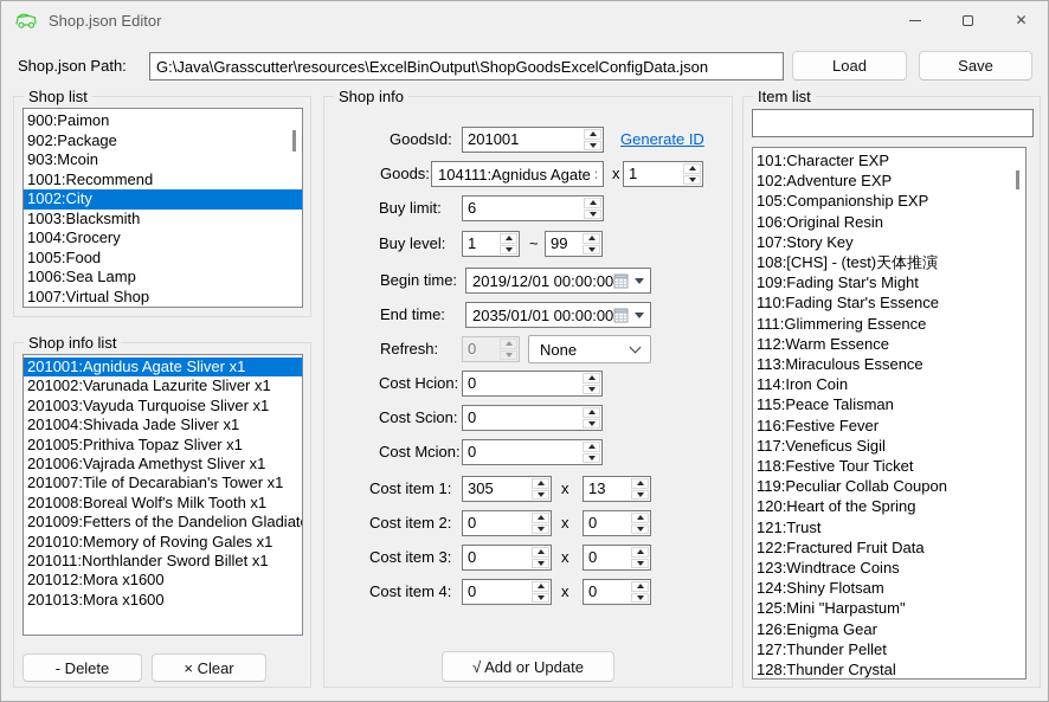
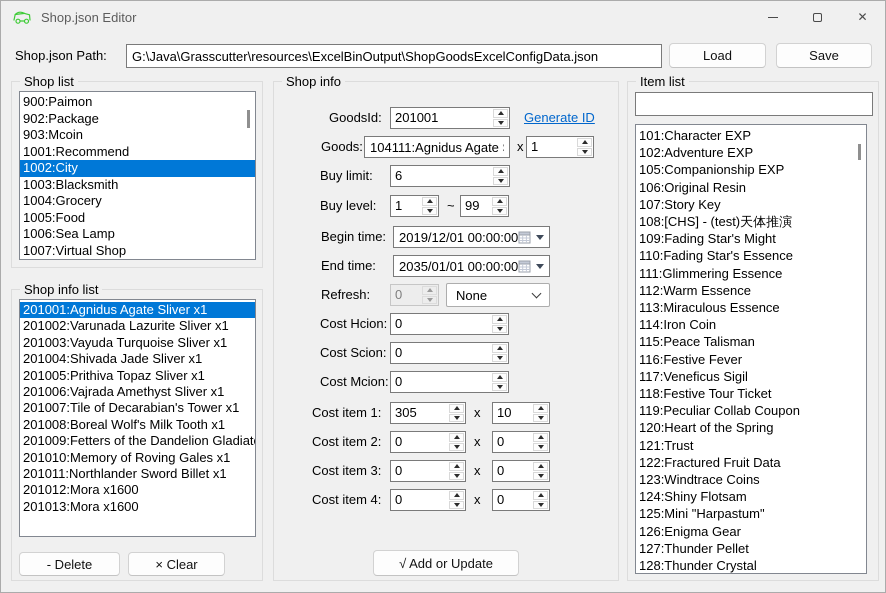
  Shop.json Editor
  ✕
  Shop.json Path:
  G:\Java\Grasscutter\resources\ExcelBinOutput\ShopGoodsExcelConfigData.json
  Load
  Save
  Shop list
  900:Paimon
  902:Package
  903:Mcoin
  1001:Recommend
  1002:City
  1003:Blacksmith
  1004:Grocery
  1005:Food
  1006:Sea Lamp
  1007:Virtual Shop
  Shop info list
  201001:Agnidus Agate Sliver x1
  201002:Varunada Lazurite Sliver x1
  201003:Vayuda Turquoise Sliver x1
  201004:Shivada Jade Sliver x1
  201005:Prithiva Topaz Sliver x1
  201006:Vajrada Amethyst Sliver x1
  201007:Tile of Decarabian's Tower x1
  201008:Boreal Wolf's Milk Tooth x1
  201009:Fetters of the Dandelion Gladiat
  201010:Memory of Roving Gales x1
  201011:Northlander Sword Billet x1
  201012:Mora x1600
  201013:Mora x1600
  - Delete
  × Clear
  Shop info
  GoodsId:
  201001
  Generate ID
  Goods:
  104111:Agnidus Agate
  x
  1
  Buy limit:
  6
  Buy level:
  1
  ~
  99
  Begin time:
  2019/12/01 00:00:00
  End time:
  2035/01/01 00:00:00
  Refresh:
  0
  None
  Cost Hcion:
  0
  Cost Scion:
  0
  Cost Mcion:
  0
  Cost item 1:
  305
  x
- 13
+ 10
  Cost item 2:
  0
  x
  0
  Cost item 3:
  0
  x
  0
  Cost item 4:
  0
  x
  0
  √ Add or Update
  Item list
  101:Character EXP
  102:Adventure EXP
  105:Companionship EXP
  106:Original Resin
  107:Story Key
  108:[CHS] - (test)天体推演
  109:Fading Star's Might
  110:Fading Star's Essence
  111:Glimmering Essence
  112:Warm Essence
  113:Miraculous Essence
  114:Iron Coin
  115:Peace Talisman
  116:Festive Fever
  117:Veneficus Sigil
  118:Festive Tour Ticket
  119:Peculiar Collab Coupon
  120:Heart of the Spring
  121:Trust
  122:Fractured Fruit Data
  123:Windtrace Coins
  124:Shiny Flotsam
  125:Mini "Harpastum"
  126:Enigma Gear
  127:Thunder Pellet
  128:Thunder Crystal
